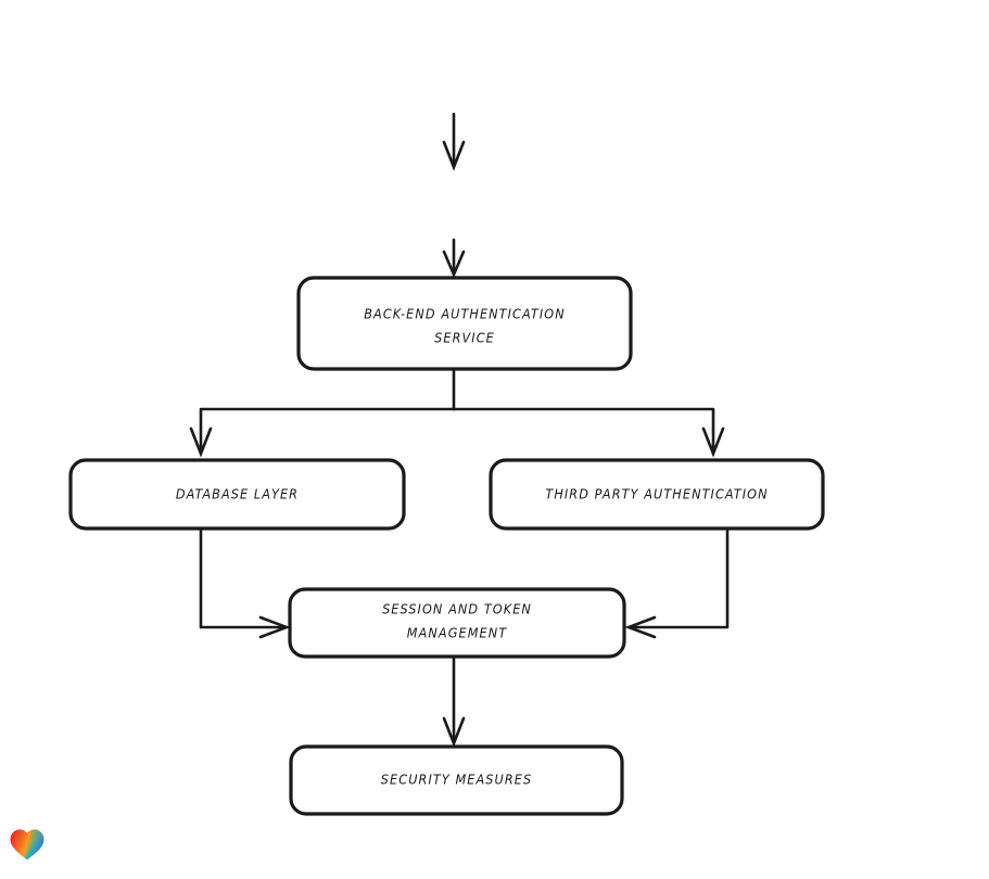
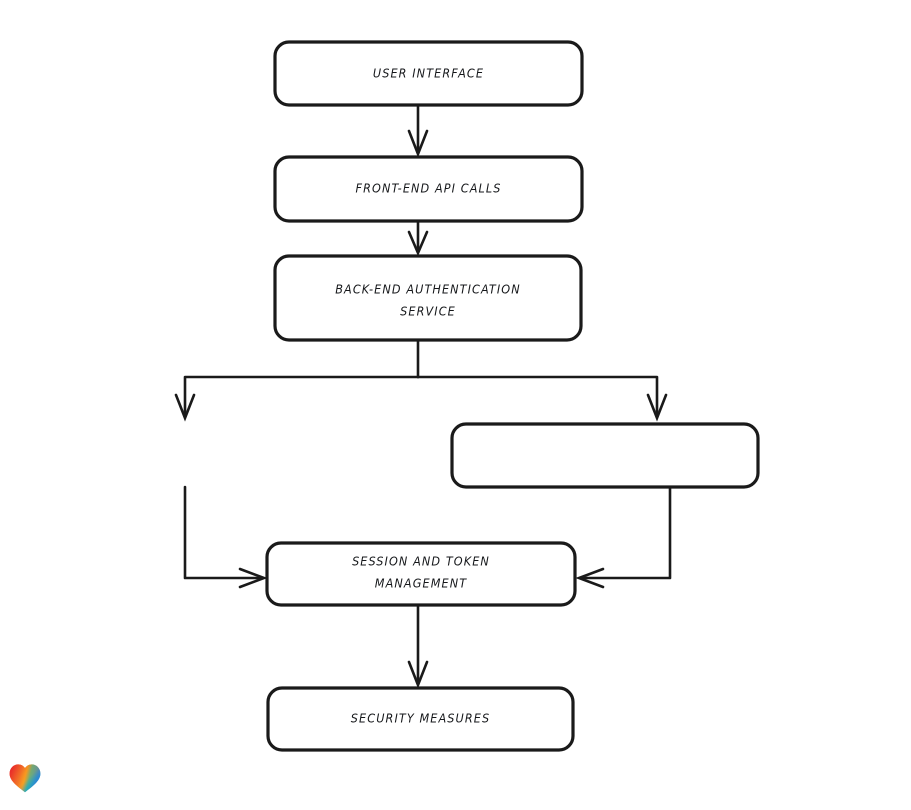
+ USER INTERFACE
+ FRONT-END API CALLS
  BACK-END AUTHENTICATION
  SERVICE
- DATABASE LAYER
- THIRD PARTY AUTHENTICATION
  SESSION AND TOKEN
  MANAGEMENT
  SECURITY MEASURES
